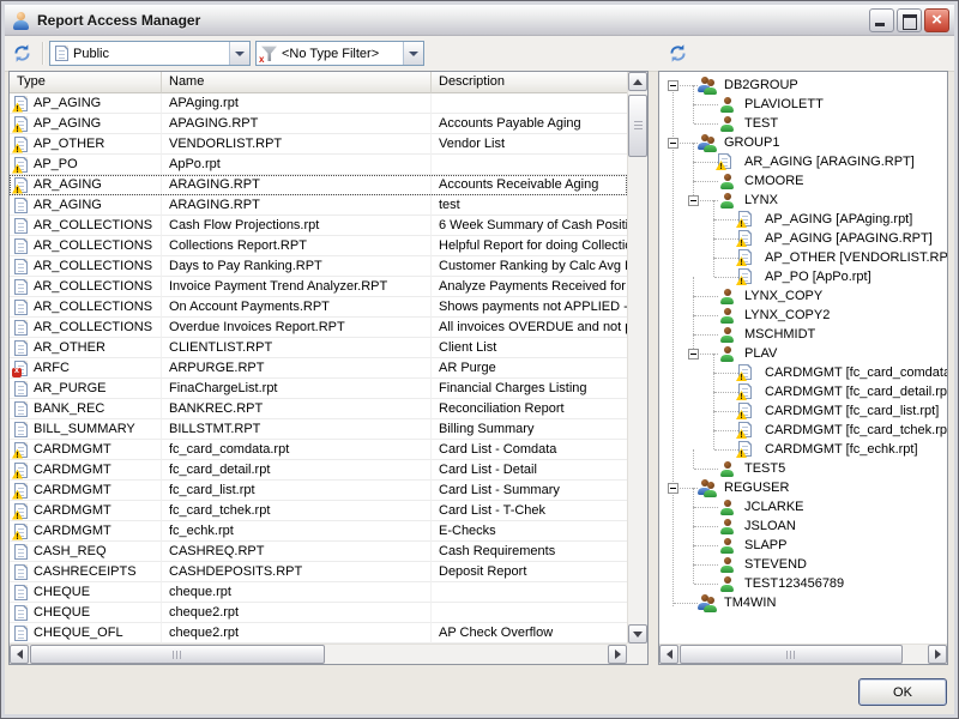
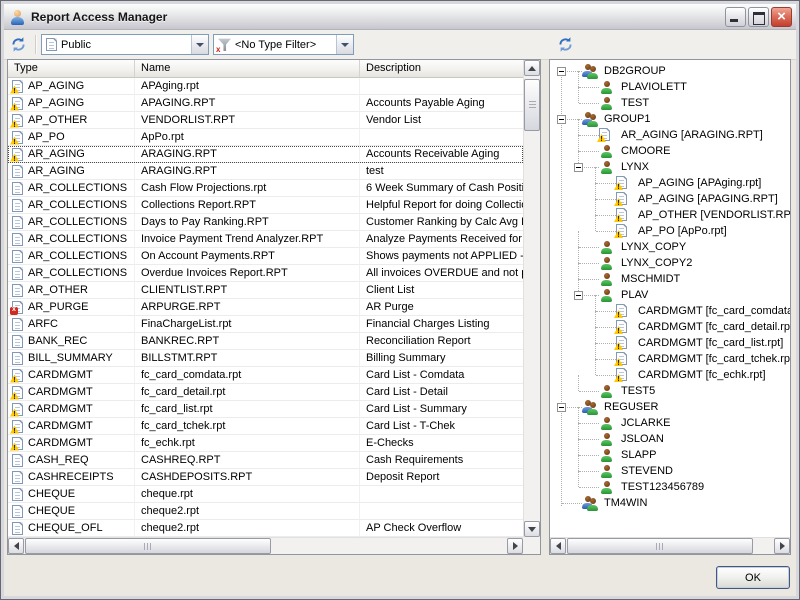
  Report Access Manager
  Public
  <No Type Filter>
  Type
  Name
  Description
  AP_AGING
  APAging.rpt
  AP_AGING
  APAGING.RPT
  Accounts Payable Aging
  AP_OTHER
  VENDORLIST.RPT
  Vendor List
  AP_PO
  ApPo.rpt
  AR_AGING
  ARAGING.RPT
  Accounts Receivable Aging
  AR_AGING
  ARAGING.RPT
  test
  AR_COLLECTIONS
  Cash Flow Projections.rpt
  6 Week Summary of Cash Posit
  AR_COLLECTIONS
  Collections Report.RPT
  Helpful Report for doing Collecti
  AR_COLLECTIONS
  Days to Pay Ranking.RPT
  Customer Ranking by Calc Avg
  AR_COLLECTIONS
  Invoice Payment Trend Analyzer.RPT
  Analyze Payments Received for
  AR_COLLECTIONS
  On Account Payments.RPT
  Shows payments not APPLIED -
  AR_COLLECTIONS
  Overdue Invoices Report.RPT
  All invoices OVERDUE and not
  AR_OTHER
  CLIENTLIST.RPT
  Client List
- ARFC
+ AR_PURGE
  ARPURGE.RPT
  AR Purge
- AR_PURGE
+ ARFC
  FinaChargeList.rpt
  Financial Charges Listing
  BANK_REC
  BANKREC.RPT
  Reconciliation Report
  BILL_SUMMARY
  BILLSTMT.RPT
  Billing Summary
  CARDMGMT
  fc_card_comdata.rpt
  Card List - Comdata
  CARDMGMT
  fc_card_detail.rpt
  Card List - Detail
  CARDMGMT
  fc_card_list.rpt
  Card List - Summary
  CARDMGMT
  fc_card_tchek.rpt
  Card List - T-Chek
  CARDMGMT
  fc_echk.rpt
  E-Checks
  CASH_REQ
  CASHREQ.RPT
  Cash Requirements
  CASHRECEIPTS
  CASHDEPOSITS.RPT
  Deposit Report
  CHEQUE
  cheque.rpt
  CHEQUE
  cheque2.rpt
  CHEQUE_OFL
  cheque2.rpt
  AP Check Overflow
  DB2GROUP
  PLAVIOLETT
  TEST
  GROUP1
  AR_AGING [ARAGING.RPT]
  CMOORE
  LYNX
  AP_AGING [APAging.rpt]
  AP_AGING [APAGING.RPT]
  AP_OTHER [VENDORLIST.RP
  AP_PO [ApPo.rpt]
  LYNX_COPY
  LYNX_COPY2
  MSCHMIDT
  PLAV
  CARDMGMT [fc_card_comdat
  CARDMGMT [fc_card_detail.rp
  CARDMGMT [fc_card_list.rpt]
  CARDMGMT [fc_card_tchek.rp
  CARDMGMT [fc_echk.rpt]
  TEST5
  REGUSER
  JCLARKE
  JSLOAN
  SLAPP
  STEVEND
  TEST123456789
  TM4WIN
  OK
